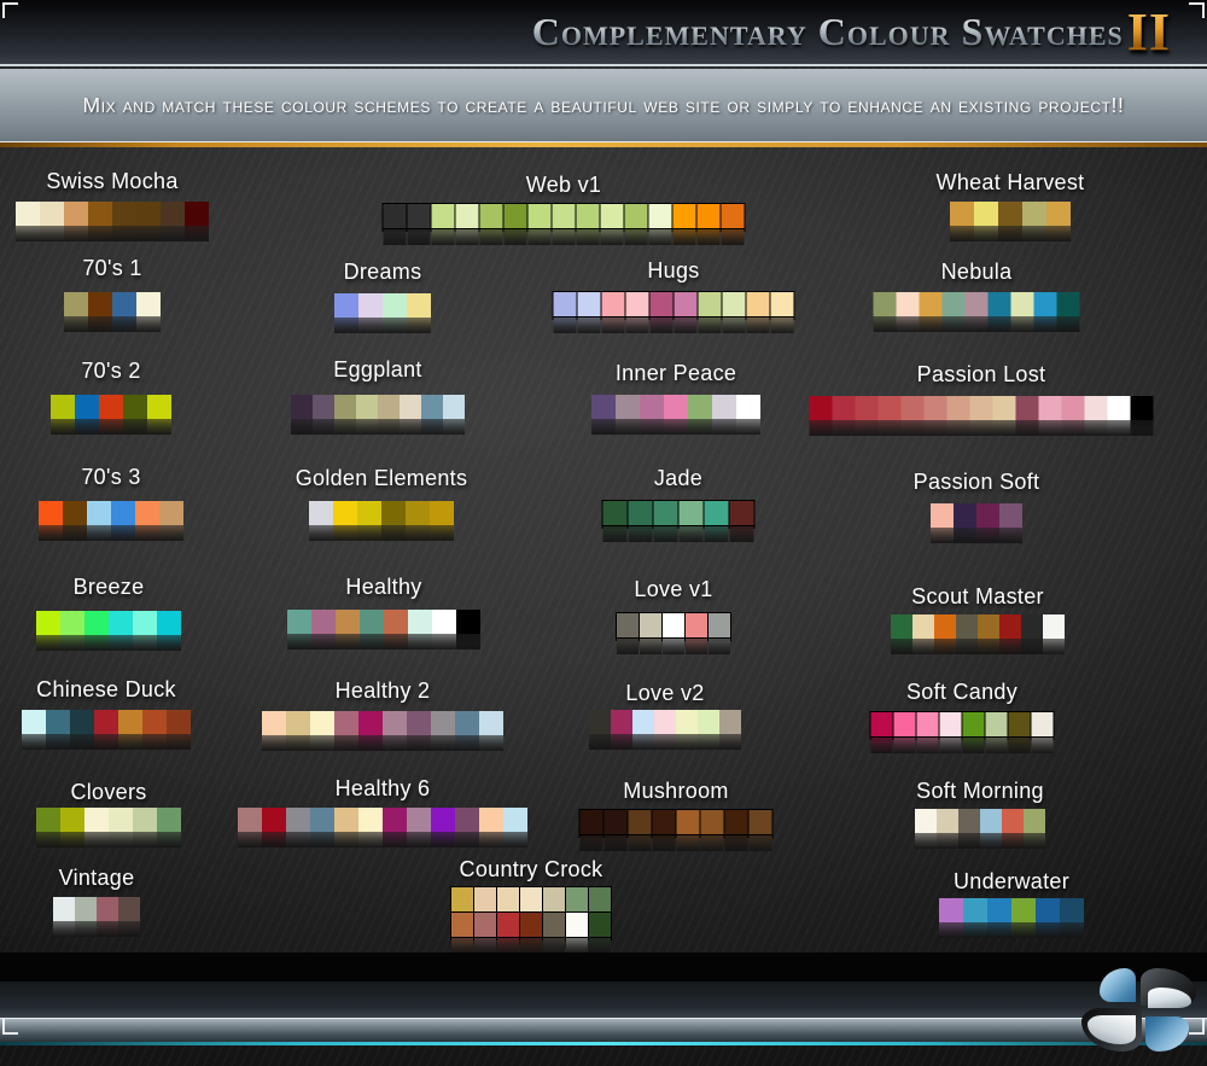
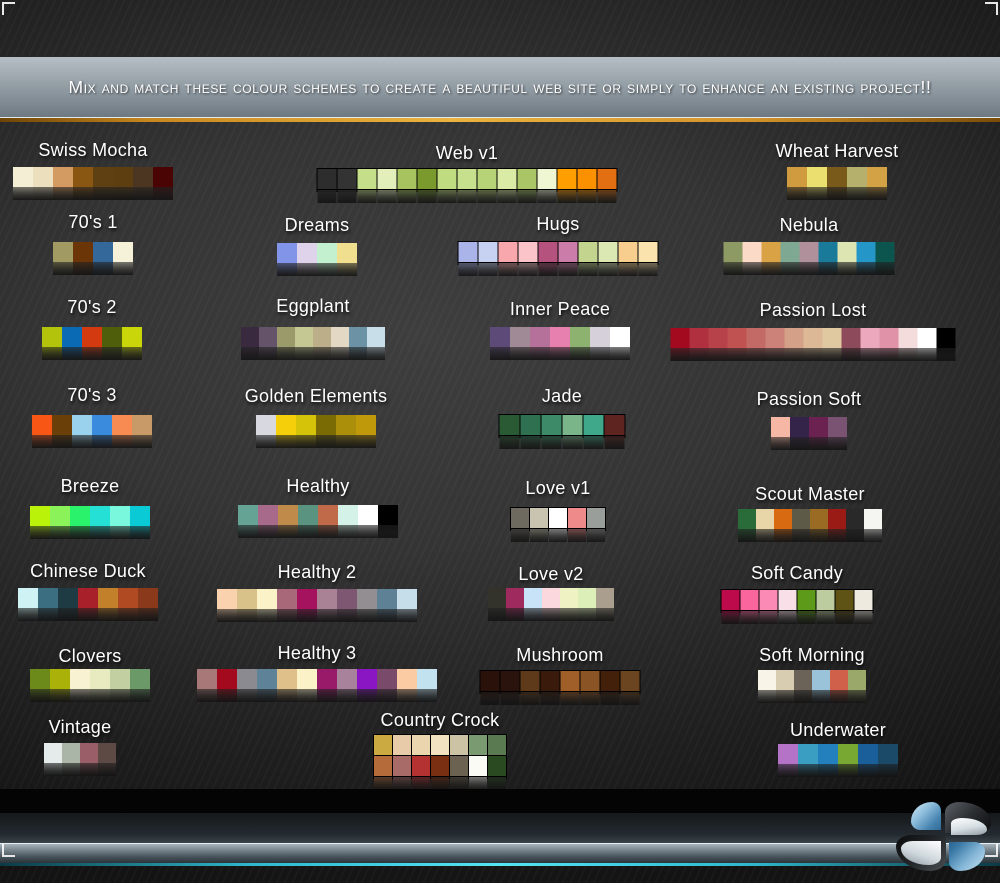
- Complementary Colour SwatchesII
  Mix and match these colour schemes to create a beautiful web site or simply to enhance an existing project!!
  Swiss Mocha
  Web v1
  Wheat Harvest
  70's 1
  Dreams
  Hugs
  Nebula
  70's 2
  Eggplant
  Inner Peace
  Passion Lost
  70's 3
  Golden Elements
  Jade
  Passion Soft
  Breeze
  Healthy
  Love v1
  Scout Master
  Chinese Duck
  Healthy 2
  Love v2
  Soft Candy
  Clovers
- Healthy 6
+ Healthy 3
  Mushroom
  Soft Morning
  Vintage
  Country Crock
  Underwater
